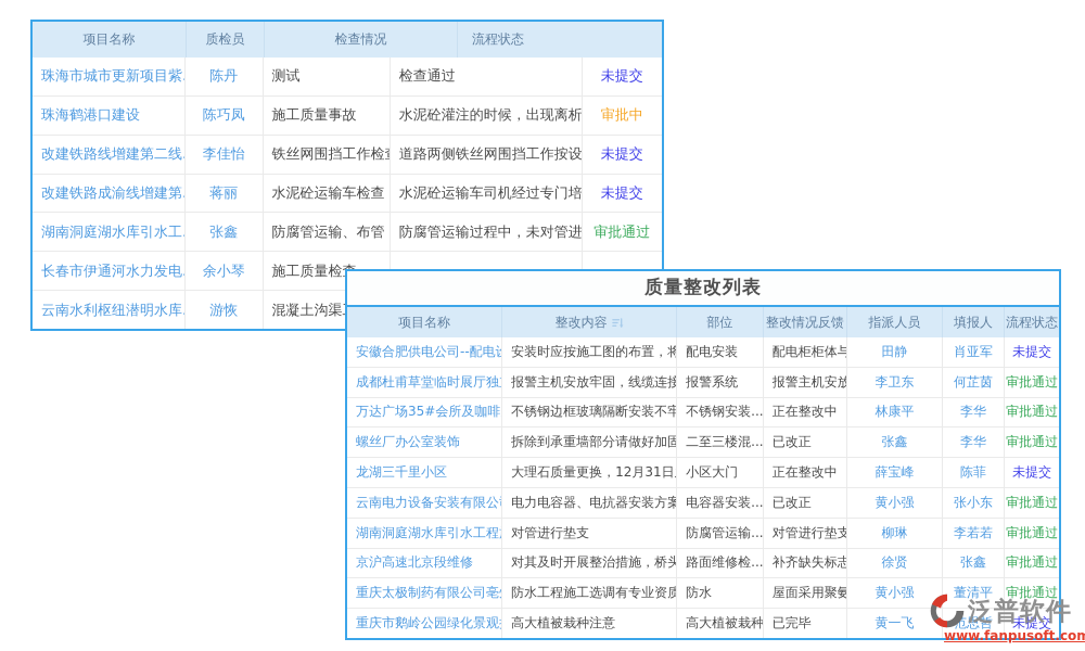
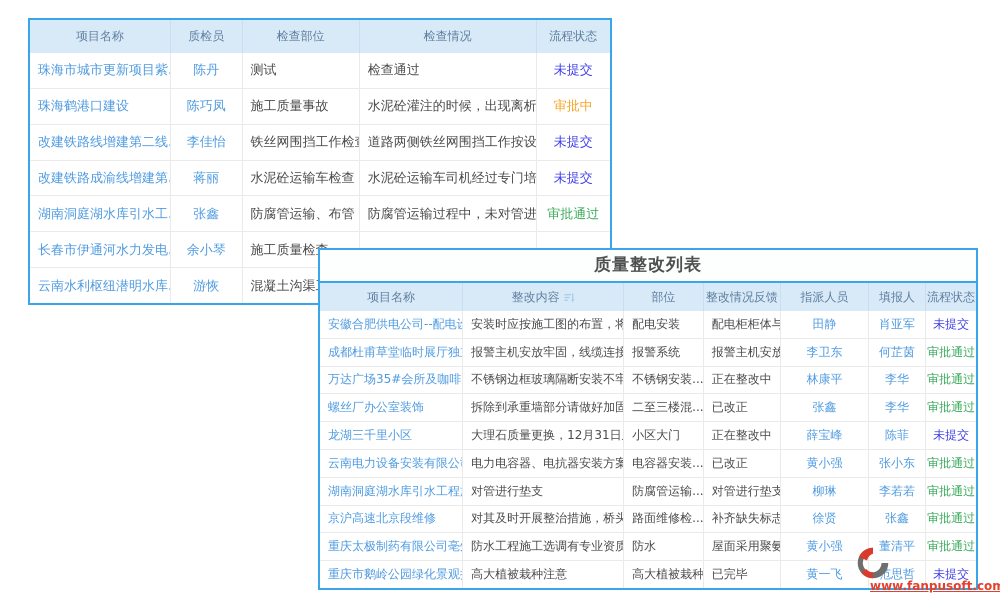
  项目名称
  质检员
+ 检查部位
  检查情况
  流程状态
  珠海市城市更新项目紫.
  陈丹
  测试
  检查通过
  未提交
  珠海鹤港口建设
  陈巧凤
  施工质量事故
  水泥砼灌注的时候，出现离析
  审批中
  改建铁路线增建第二线.
  李佳怡
  铁丝网围挡工作检
  道路两侧铁丝网围挡工作按设
  未提交
  改建铁路成渝线增建第.
  蒋丽
  水泥砼运输车检查
  水泥砼运输车司机经过专门培
  未提交
  湖南洞庭湖水库引水工.
  张鑫
  防腐管运输、布管
  防腐管运输过程中，未对管进
  审批通过
  长春市伊通河水力发电.
  余小琴
  施工质量检
  云南水利枢纽潜明水库.
  游恢
  混凝土沟渠
  质量整改列表
  项目名称
  整改内容
  部位
  整改情况反馈
  指派人员
  填报人
  流程状态
  安徽合肥供电公司--配电设
  安装时应按施工图的布置，将
  配电安装
  田静
  肖亚军
  未提交
  报警主机安放牢固，线缆连接
  报警系统
  李卫东
  何芷茵
  审批通过
  万达广场35#会所及咖啡
  不锈钢边框玻璃隔断安装不牢
  不锈钢安装...
  正在整改中
  林康平
  李华
  审批通过
  螺丝厂办公室装饰
  拆除到承重墙部分请做好加固
  二至三楼混...
  已改正
  张鑫
  李华
  审批通过
  龙湖三千里小区
  大理石质量更换，12月31日
  小区大门
  正在整改中
  薛宝峰
  陈菲
  未提交
  电力电容器、电抗器安装方案
  电容器安装...
  已改正
  黄小强
  张小东
  审批通过
  湖南洞庭湖水库引水工程
  对管进行垫支
  防腐管运输...
  对管进行垫支
  柳琳
  李若若
  审批通过
  京沪高速北京段维修
  对其及时开展整治措施，桥头
  路面维修检...
  徐贤
  张鑫
  审批通过
  防水工程施工选调有专业资质
  防水
  黄小强
  董清平
  审批通过
  高大植被栽种注意
  高大植被栽种
  已完毕
  黄一飞
  范思哲
  未提交
- 泛普软件
  www.fanpusoft.com
